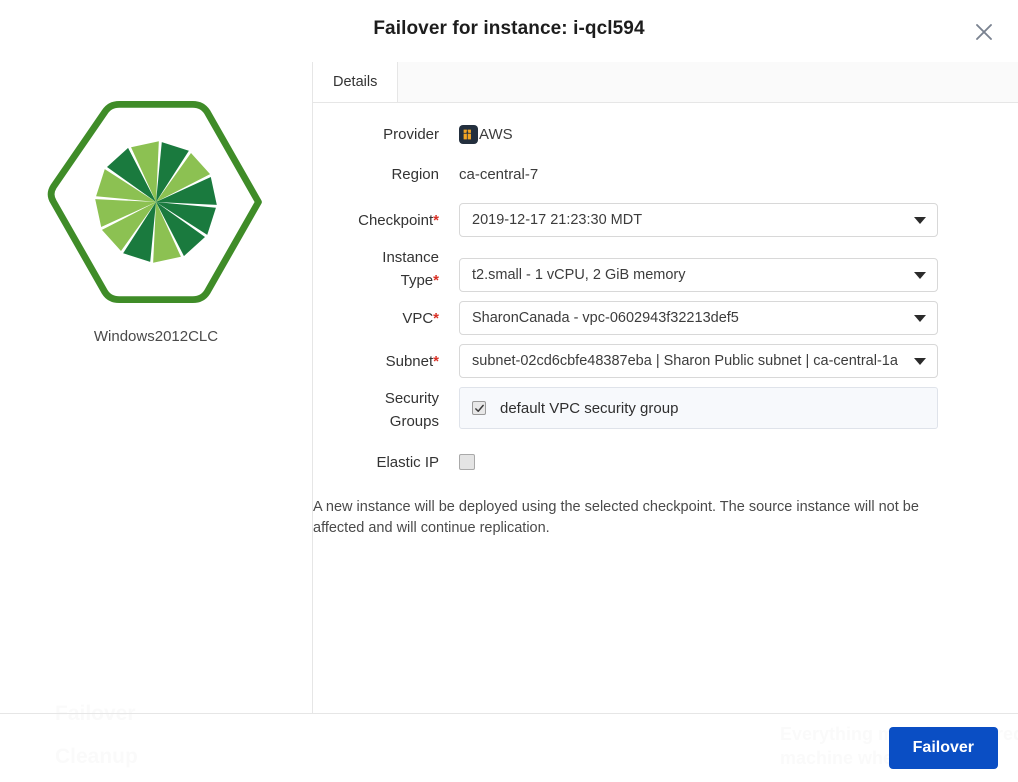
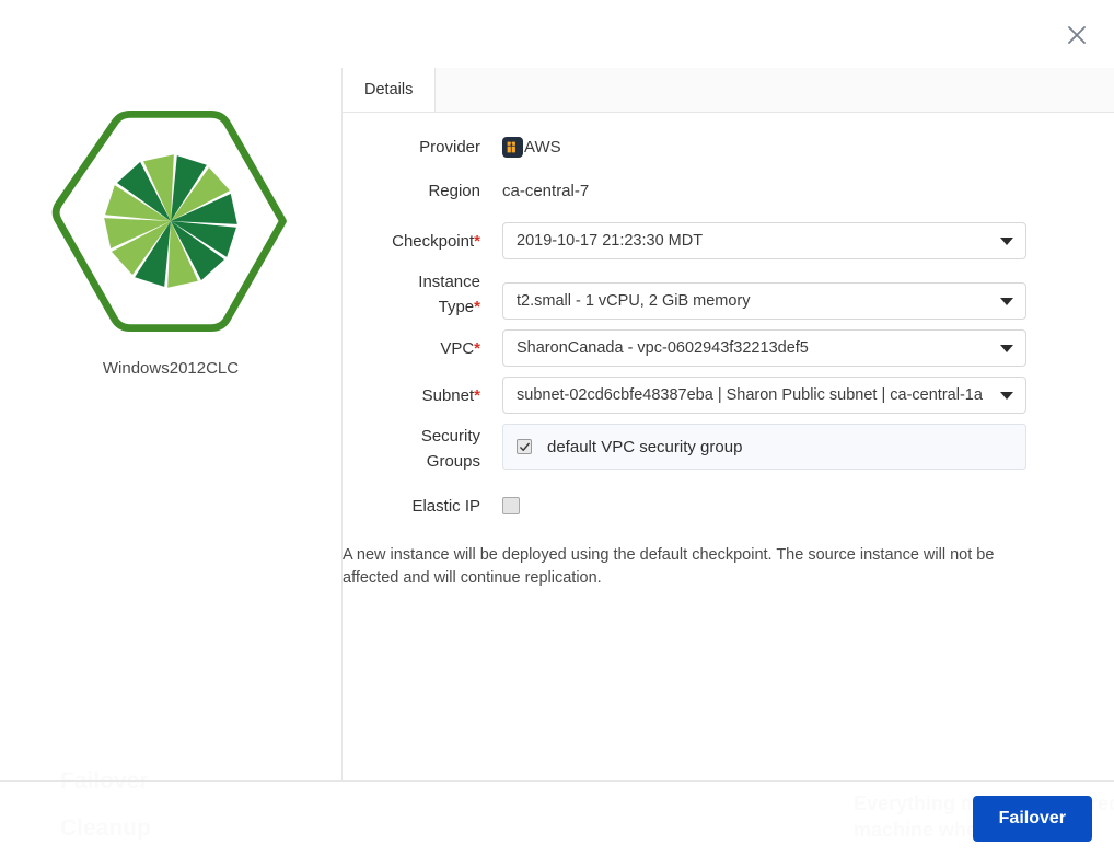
  Failover
- Failover for instance: i-qcl594
  Windows2012CLC
  Details
  Provider
  AWS
  Region
  ca-central-7
  Checkpoint*
- 2019-12-17 21:23:30 MDT
+ 2019-10-17 21:23:30 MDT
  Instance
  Type*
  t2.small - 1 vCPU, 2 GiB memory
  VPC*
  SharonCanada - vpc-0602943f32213def5
  Subnet*
  subnet-02cd6cbfe48387eba | Sharon Public subnet | ca-central-1a
  Security
  Groups
  default VPC security group
  Elastic IP
- A new instance will be deployed using the selected checkpoint. The source instance will not be affected and will continue replication.
+ A new instance will be deployed using the default checkpoint. The source instance will not be affected and will continue replication.
  Failover
